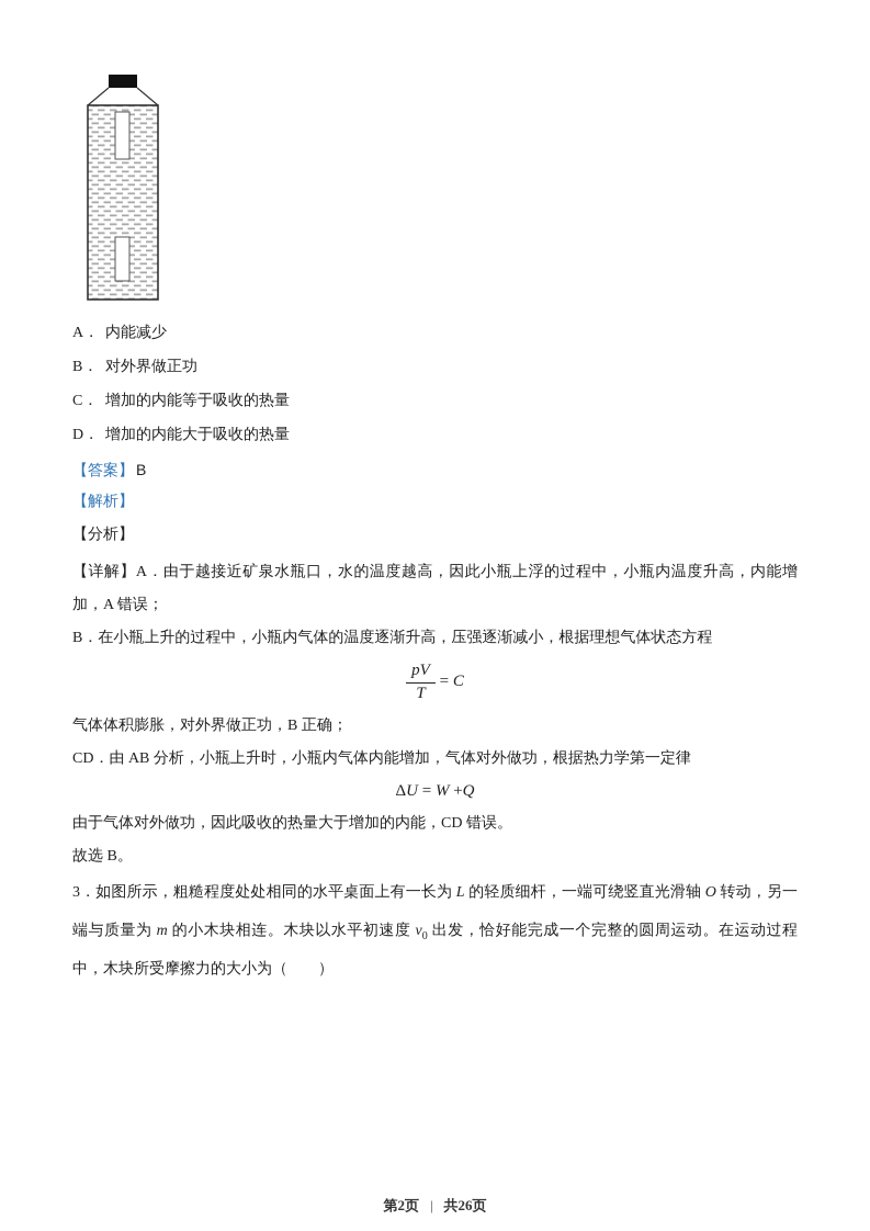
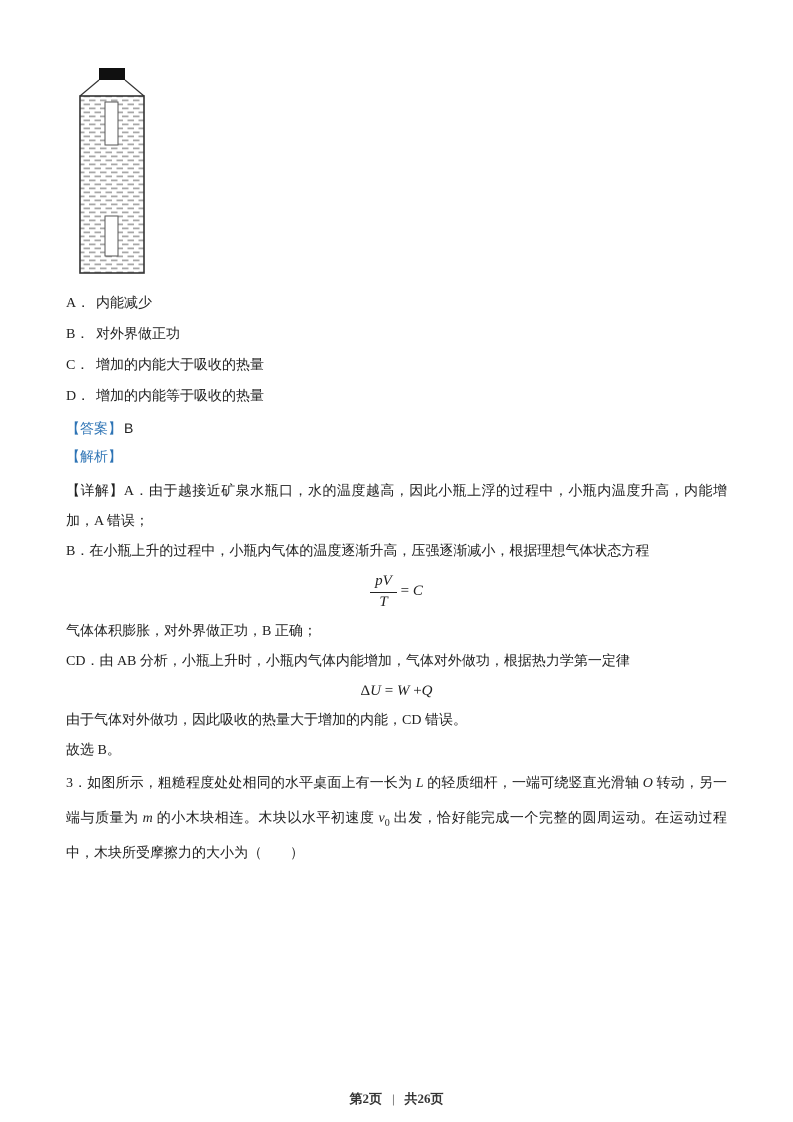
  A．
  内能减少
  B．
  对外界做正功
  C．
- 增加的内能等于吸收的热量
+ 增加的内能大于吸收的热量
  D．
- 增加的内能大于吸收的热量
+ 增加的内能等于吸收的热量
  【答案】 B
  【解析】
- 【分析】
  【详解】A．由于越接近矿泉水瓶口，水的温度越高，因此小瓶上浮的过程中，小瓶内温度升高，内能增加，A 错误；
  B．在小瓶上升的过程中，小瓶内气体的温度逐渐升高，压强逐渐减小，根据理想气体状态方程
  pV
  T
  = C
  气体体积膨胀，对外界做正功，B 正确；
  CD．由 AB 分析，小瓶上升时，小瓶内气体内能增加，气体对外做功，根据热力学第一定律
  ΔU = W +Q
  由于气体对外做功，因此吸收的热量大于增加的内能，CD 错误。
  故选 B。
  3．如图所示，粗糙程度处处相同的水平桌面上有一长为 L 的轻质细杆，一端可绕竖直光滑轴 O 转动，另一端与质量为 m 的小木块相连。木块以水平初速度 v0 出发，恰好能完成一个完整的圆周运动。在运动过程中，木块所受摩擦力的大小为（ ）
  第2页 | 共26页
